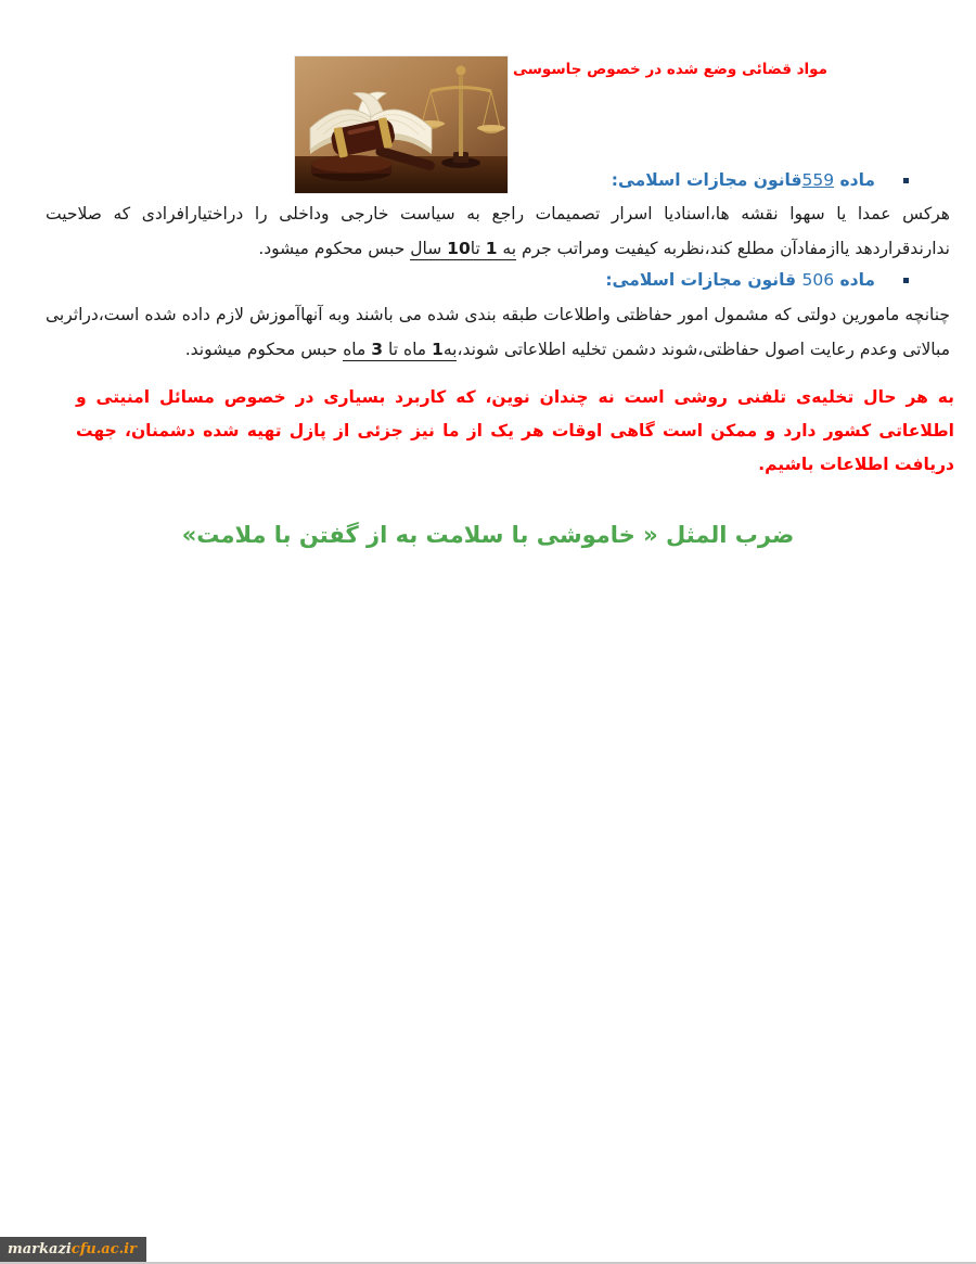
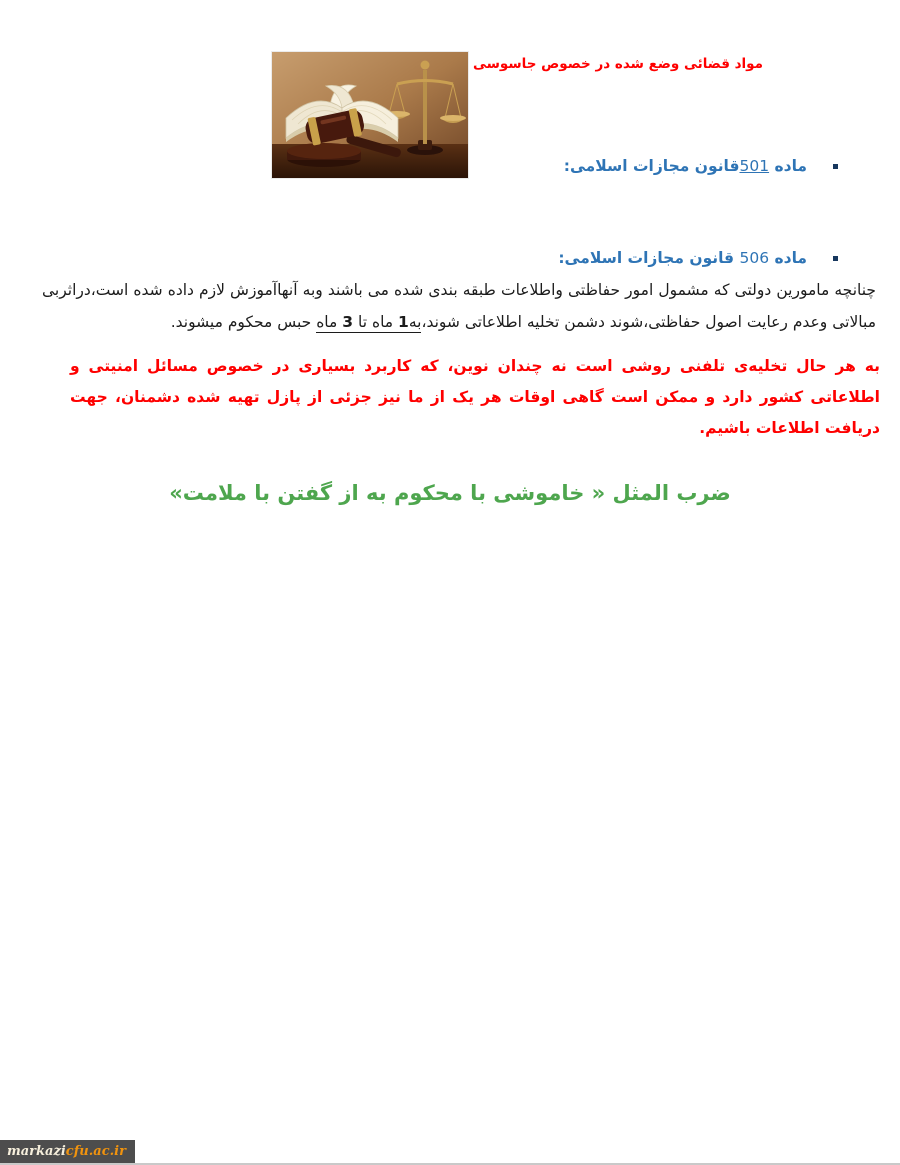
  مواد قضائی وضع شده در خصوص جاسوسی
- ماده 559قانون مجازات اسلامی:
+ ماده 501قانون مجازات اسلامی:
- هرکس عمدا یا سهوا نقشه ها،اسنادیا اسرار تصمیمات راجع به سیاست خارجی وداخلی را دراختیارافرادی که صلاحیت ندارندقراردهد یاازمفادآن مطلع کند،نظربه کیفیت ومراتب جرم به 1 تا10 سال حبس محکوم میشود.
  ماده 506 قانون مجازات اسلامی:
  چنانچه مامورین دولتی که مشمول امور حفاظتی واطلاعات طبقه بندی شده می باشند وبه آنهاآموزش لازم داده شده است،دراثربی مبالاتی وعدم رعایت اصول حفاظتی،شوند دشمن تخلیه اطلاعاتی شوند،به1 ماه تا 3 ماه حبس محکوم میشوند.
  به هر حال تخلیه‌ی تلفنی روشی است نه چندان نوین، که کاربرد بسیاری در خصوص مسائل امنیتی و اطلاعاتی کشور دارد و ممکن است گاهی اوقات هر یک از ما نیز جزئی از پازل تهیه شده دشمنان، جهت دریافت اطلاعات باشیم.
- ضرب المثل « خاموشی با سلامت به از گفتن با ملامت»
+ ضرب المثل « خاموشی با محکوم به از گفتن با ملامت»
  markazi
  cfu.ac.ir
